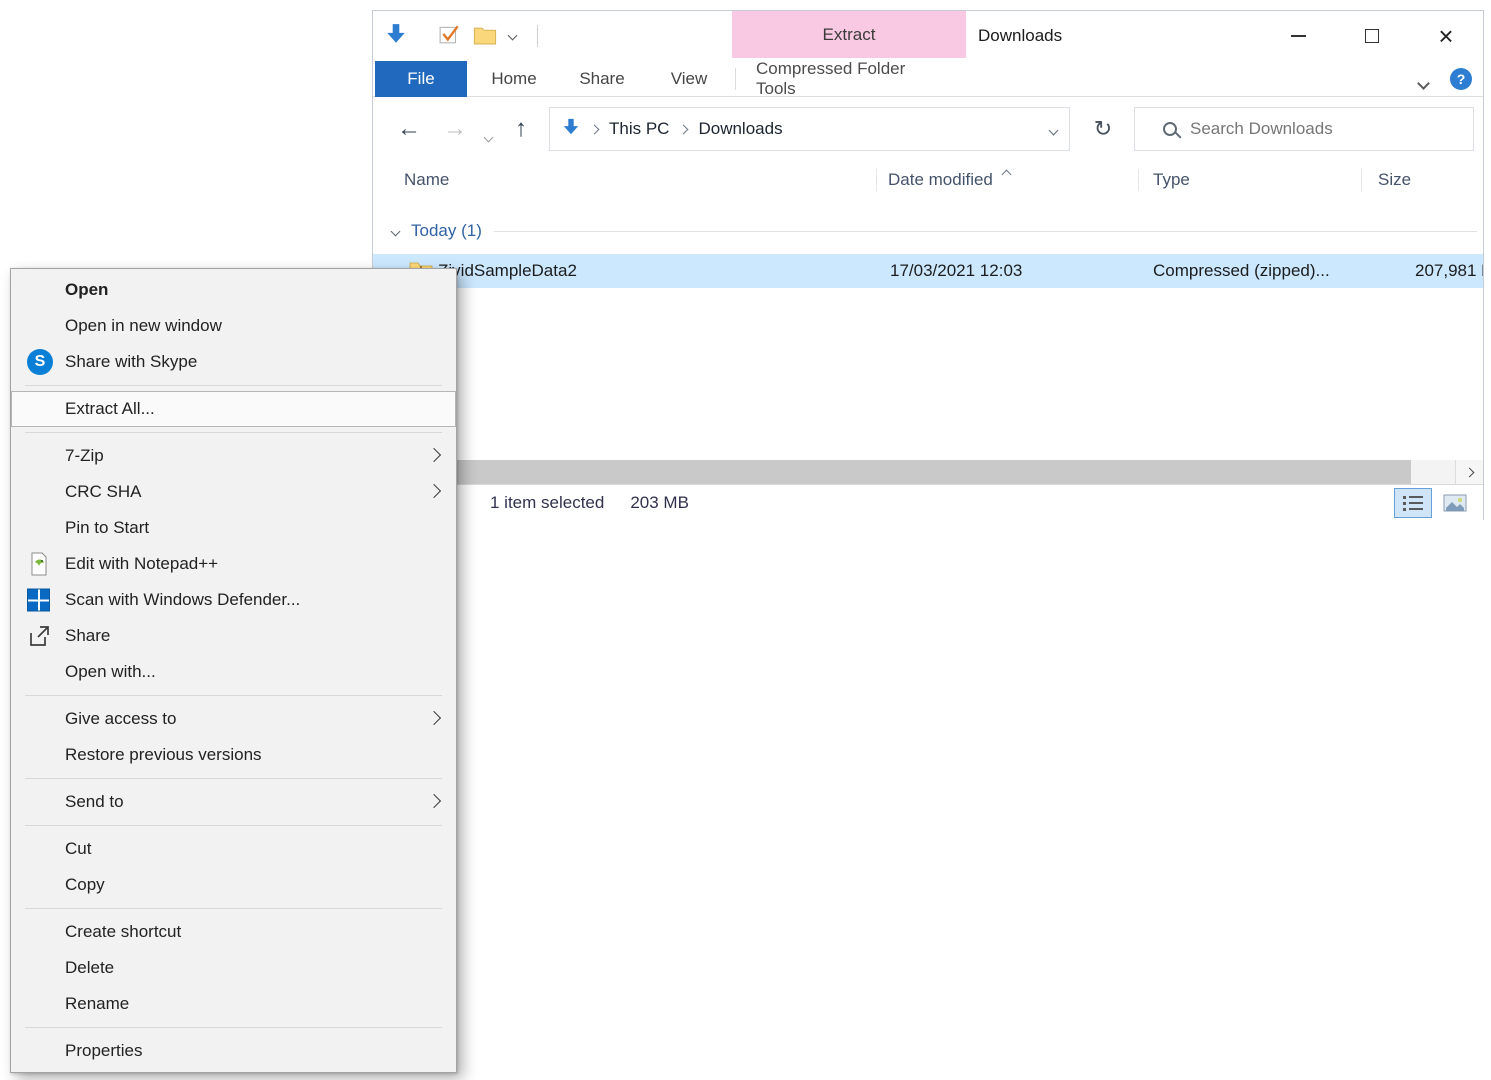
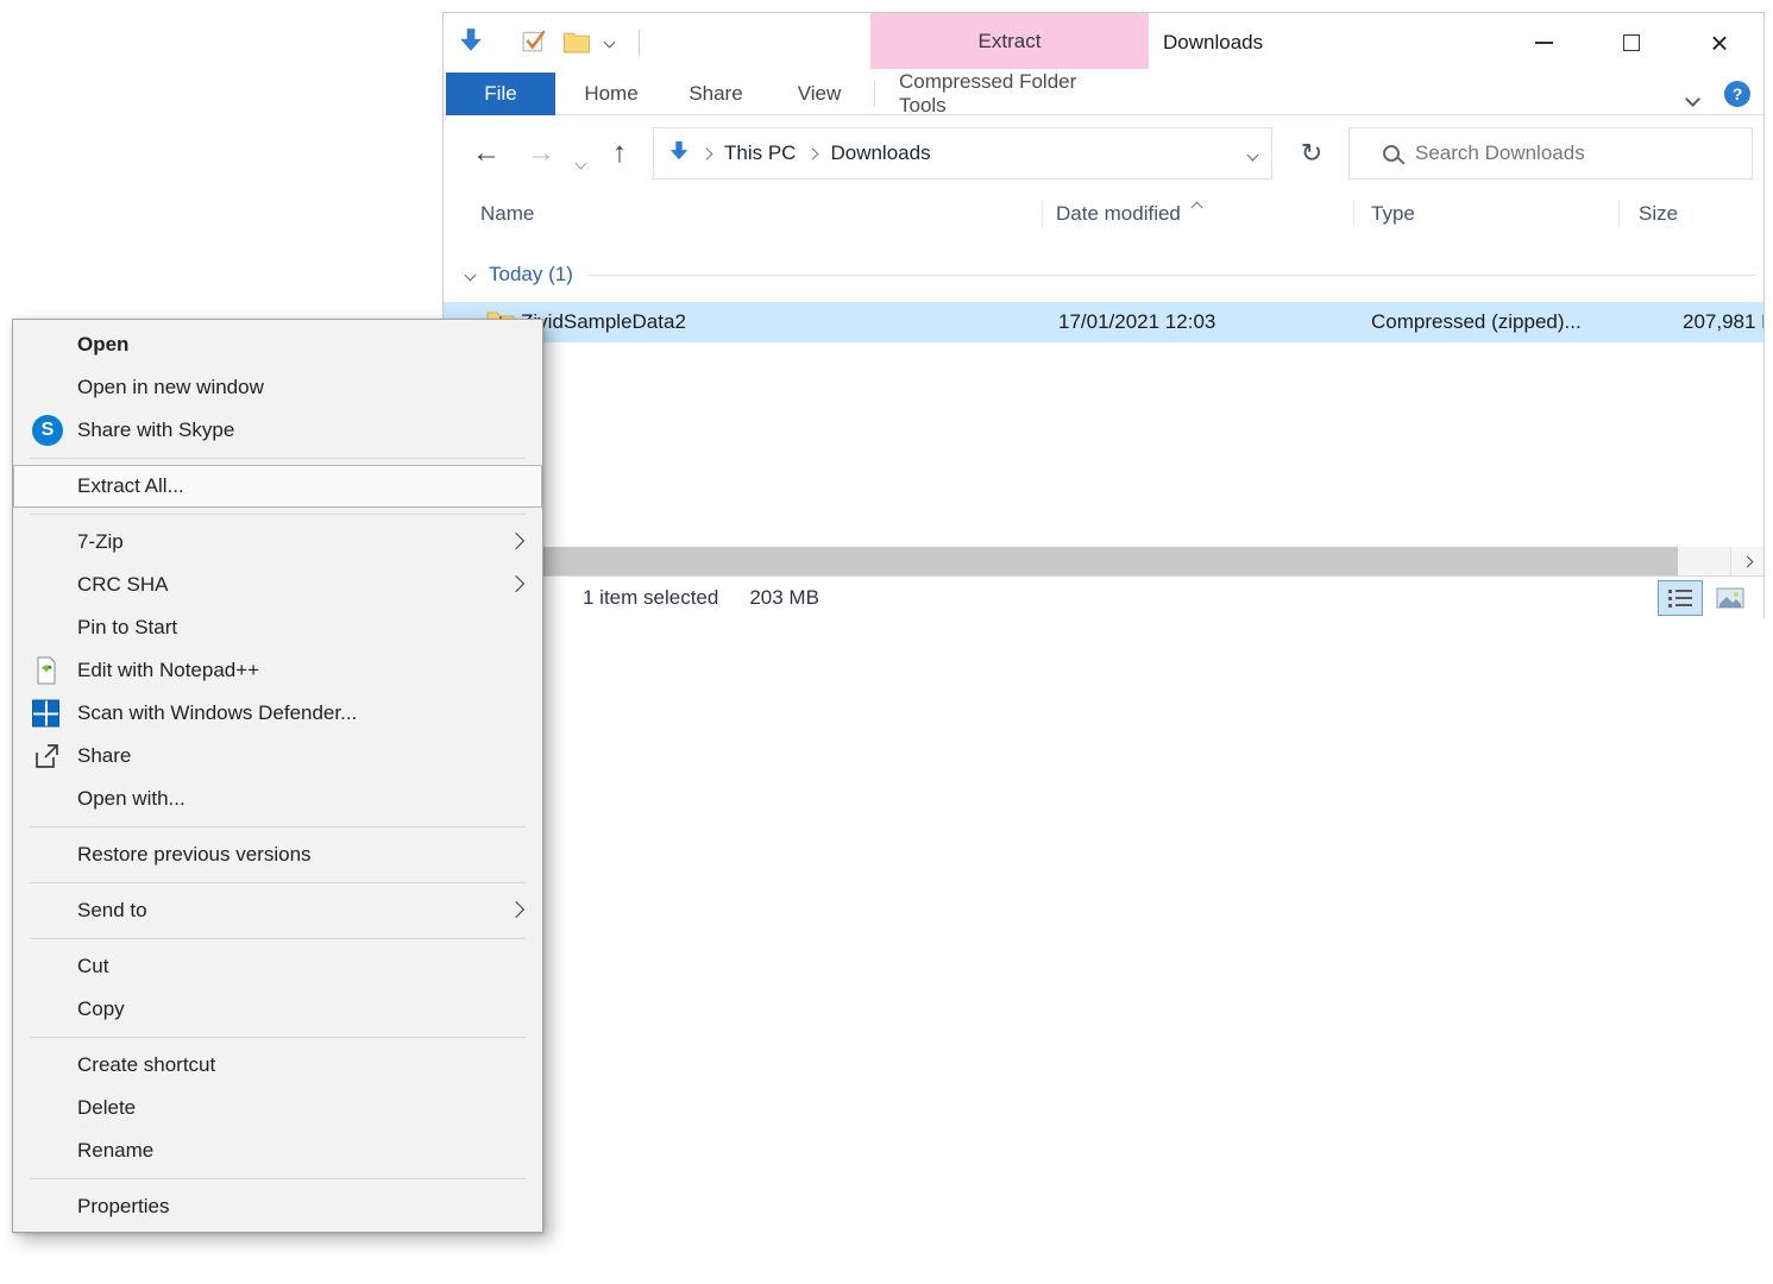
  Extract
  Downloads
  ×
  File
  Home
  Share
  View
  Compressed Folder Tools
  ?
  ←
  →
  ↑
  This PC
  Downloads
  ↻
  Search Downloads
  Name
  Date modified
  Type
  Size
  Today (1)
  idSampleData2
- 17/03/2021 12:03
+ 17/01/2021 12:03
  Compressed (zipped)...
  207,981
  1 item selected
  203 MB
  Open
  Open in new window
  S
  Share with Skype
  Extract All...
  7-Zip
  CRC SHA
  Pin to Start
  Edit with Notepad++
  Scan with Windows Defender...
  Share
  Open with...
- Give access to
  Restore previous versions
  Send to
  Cut
  Copy
  Create shortcut
  Delete
  Rename
  Properties
